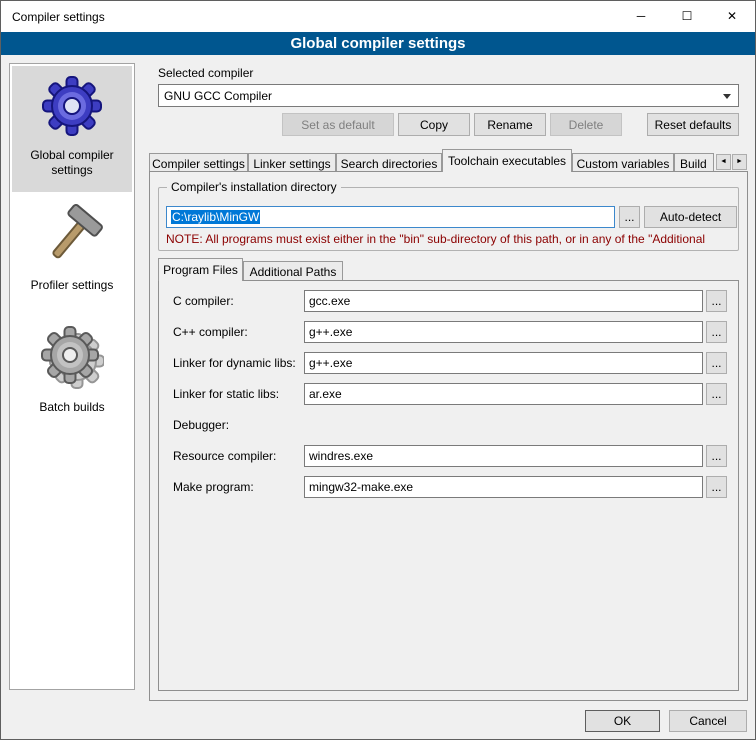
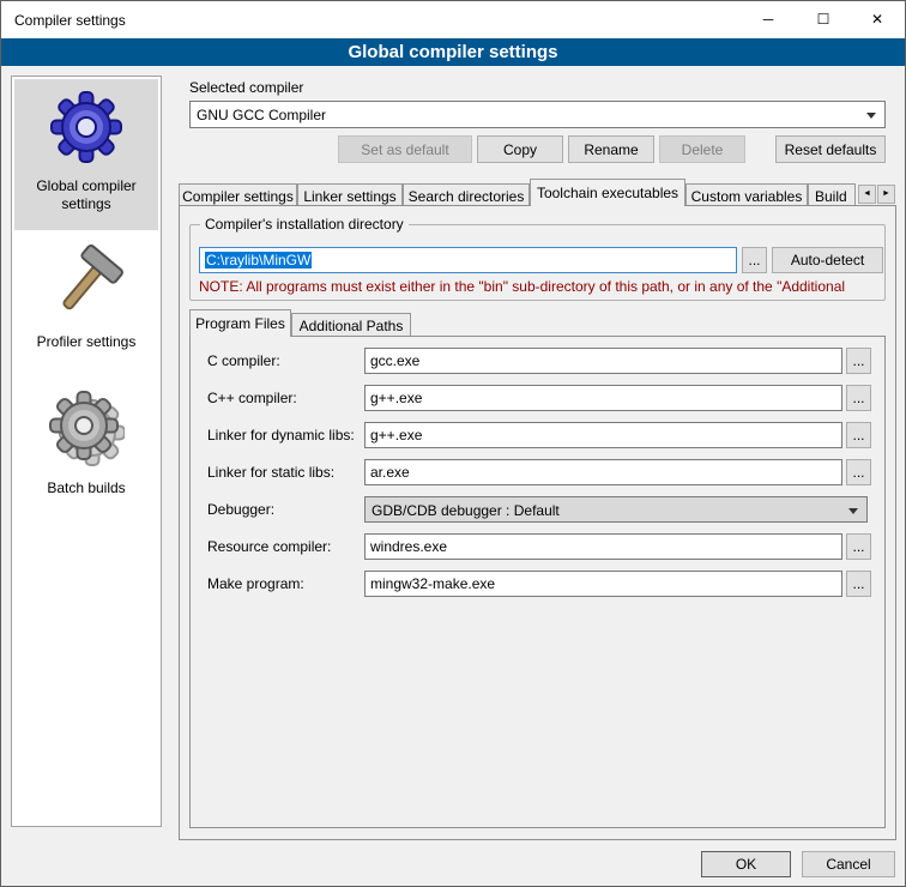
  Compiler settings
  ─
  ☐
  ✕
  Global compiler settings
  Global compiler settings
  Profiler settings
  Batch builds
  Selected compiler
  GNU GCC Compiler
  Set as default
  Copy
  Rename
  Delete
  Reset defaults
  Compiler settings
  Linker settings
  Search directories
  Toolchain executables
  Custom variables
  Build
  Compiler's installation directory
  C:\raylib\MinGW
  ...
  Auto-detect
  NOTE: All programs must exist either in the "bin" sub-directory of this path, or in any of the "Additional
  Program Files
  Additional Paths
  C compiler:
  gcc.exe
  ...
  C++ compiler:
  g++.exe
  ...
  Linker for dynamic libs:
  g++.exe
  ...
  Linker for static libs:
  ar.exe
  ...
  Debugger:
+ GDB/CDB debugger : Default
  Resource compiler:
  windres.exe
  ...
  Make program:
  mingw32-make.exe
  ...
  OK
  Cancel
